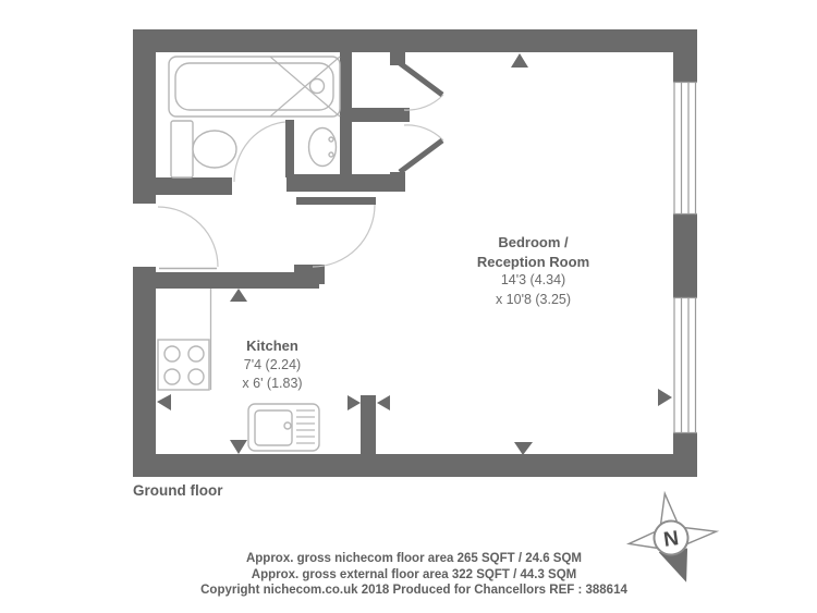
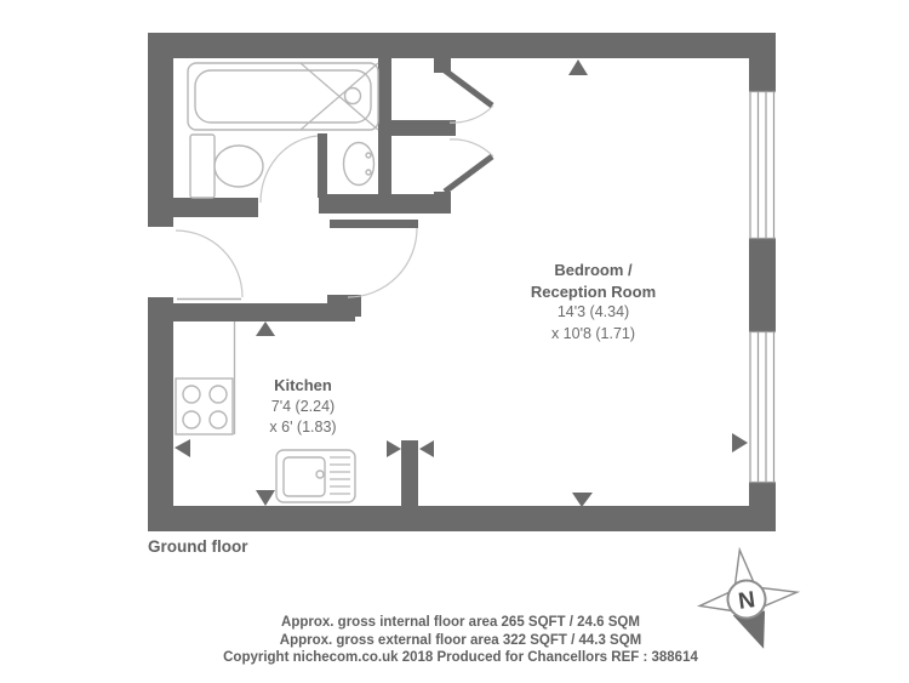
  Bedroom /
  Reception Room
  14'3 (4.34)
- x 10'8 (3.25)
+ x 10'8 (1.71)
  Kitchen
  7'4 (2.24)
  x 6' (1.83)
  Ground floor
- Approx. gross nichecom floor area 265 SQFT / 24.6 SQM
+ Approx. gross internal floor area 265 SQFT / 24.6 SQM
  Approx. gross external floor area 322 SQFT / 44.3 SQM
  Copyright nichecom.co.uk 2018 Produced for Chancellors REF : 388614
